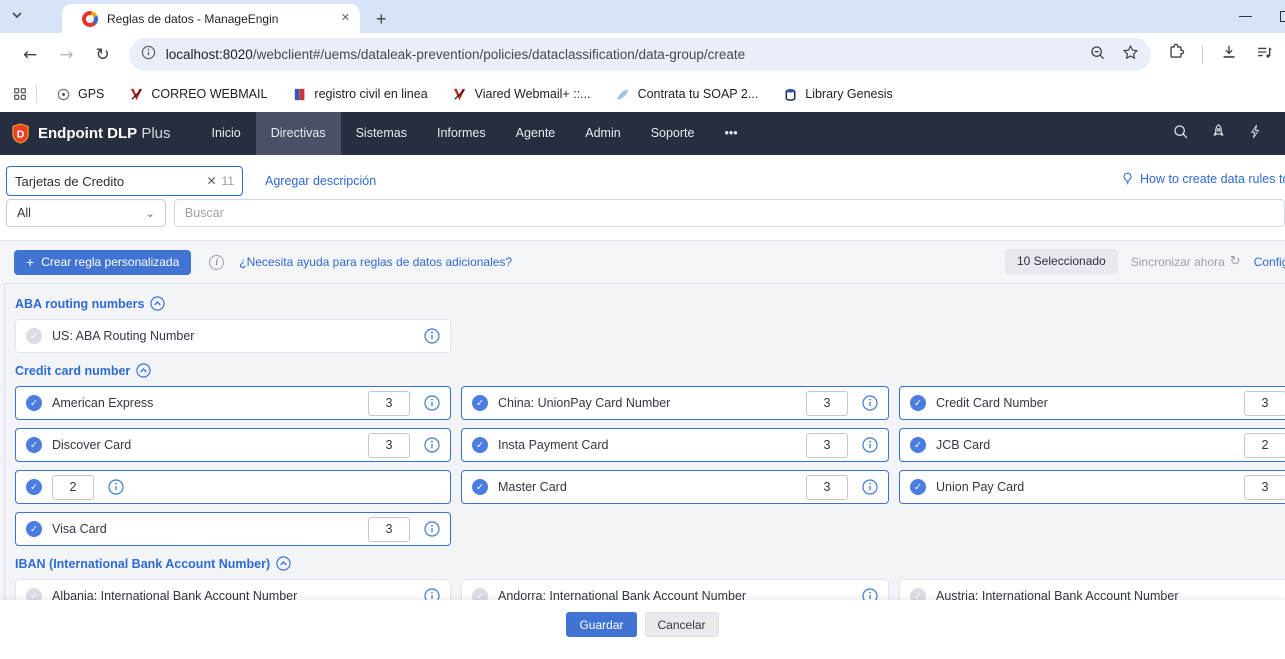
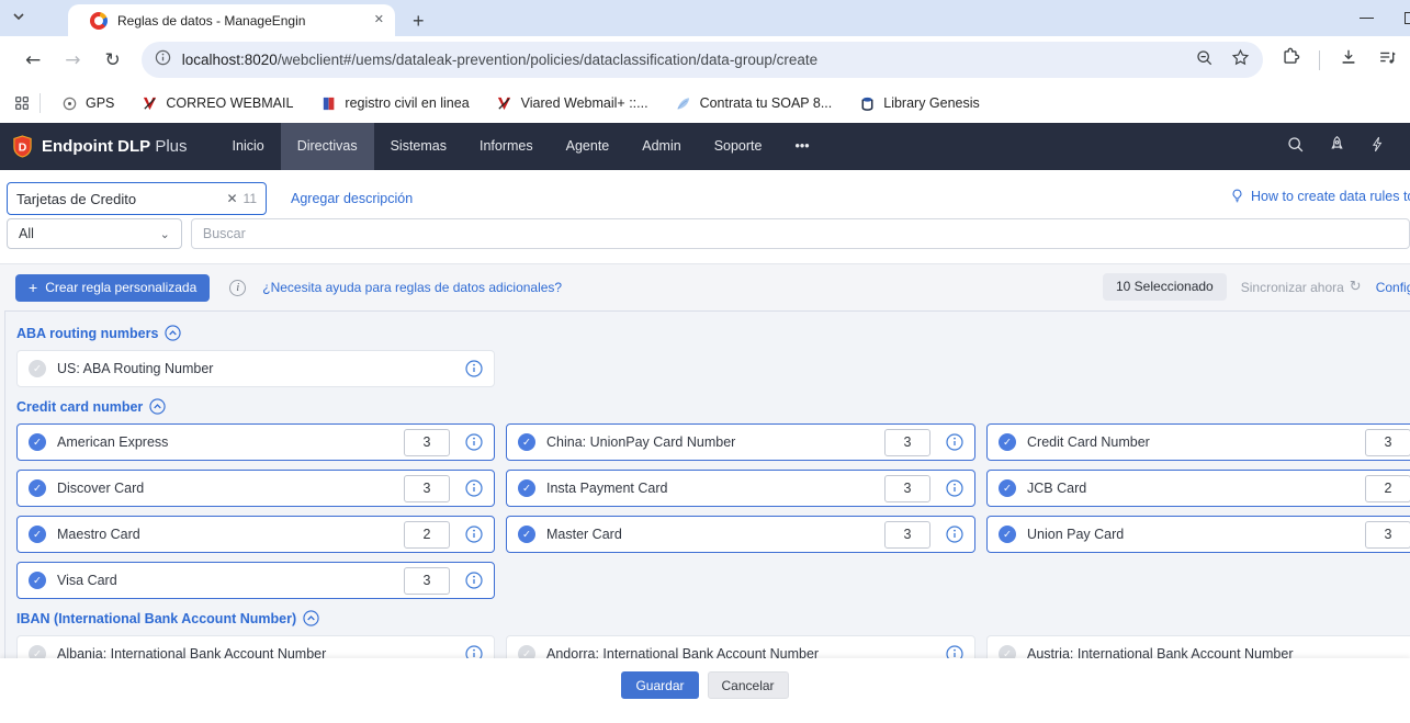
  Reglas de datos - ManageEngin
  ✕
  +
  ←
  →
  ↻
  localhost:8020/webclient#/uems/dataleak-prevention/policies/dataclassification/data-group/create
  GPS
  CORREO WEBMAIL
  registro civil en linea
  Viared Webmail+ ::...
- Contrata tu SOAP 2...
+ Contrata tu SOAP 8...
  Library Genesis
  D
  Endpoint DLP Plus
  Inicio
  Directivas
  Sistemas
  Informes
  Agente
  Admin
  Soporte
  •••
  Tarjetas de Credito
  ✕
  11
  Agregar descripción
  How to create data rules t
  All
  ⌄
  Buscar
  +
  Crear regla personalizada
  i
  ¿Necesita ayuda para reglas de datos adicionales?
  10 Seleccionado
  Sincronizar ahora
  ↻
  ABA routing numbers
  ✓
  US: ABA Routing Number
  Credit card number
  ✓
  American Express
  3
  ✓
  China: UnionPay Card Number
  3
  ✓
  Credit Card Number
  3
  ✓
  Discover Card
  3
  ✓
  Insta Payment Card
  3
  ✓
  JCB Card
  2
  ✓
+ Maestro Card
  2
  ✓
  Master Card
  3
  ✓
  Union Pay Card
  3
  ✓
  Visa Card
  3
  IBAN (International Bank Account Number)
  ✓
  Albania: International Bank Account Number
  ✓
  Andorra: International Bank Account Number
  ✓
  Austria: International Bank Account Number
  Guardar
  Cancelar
